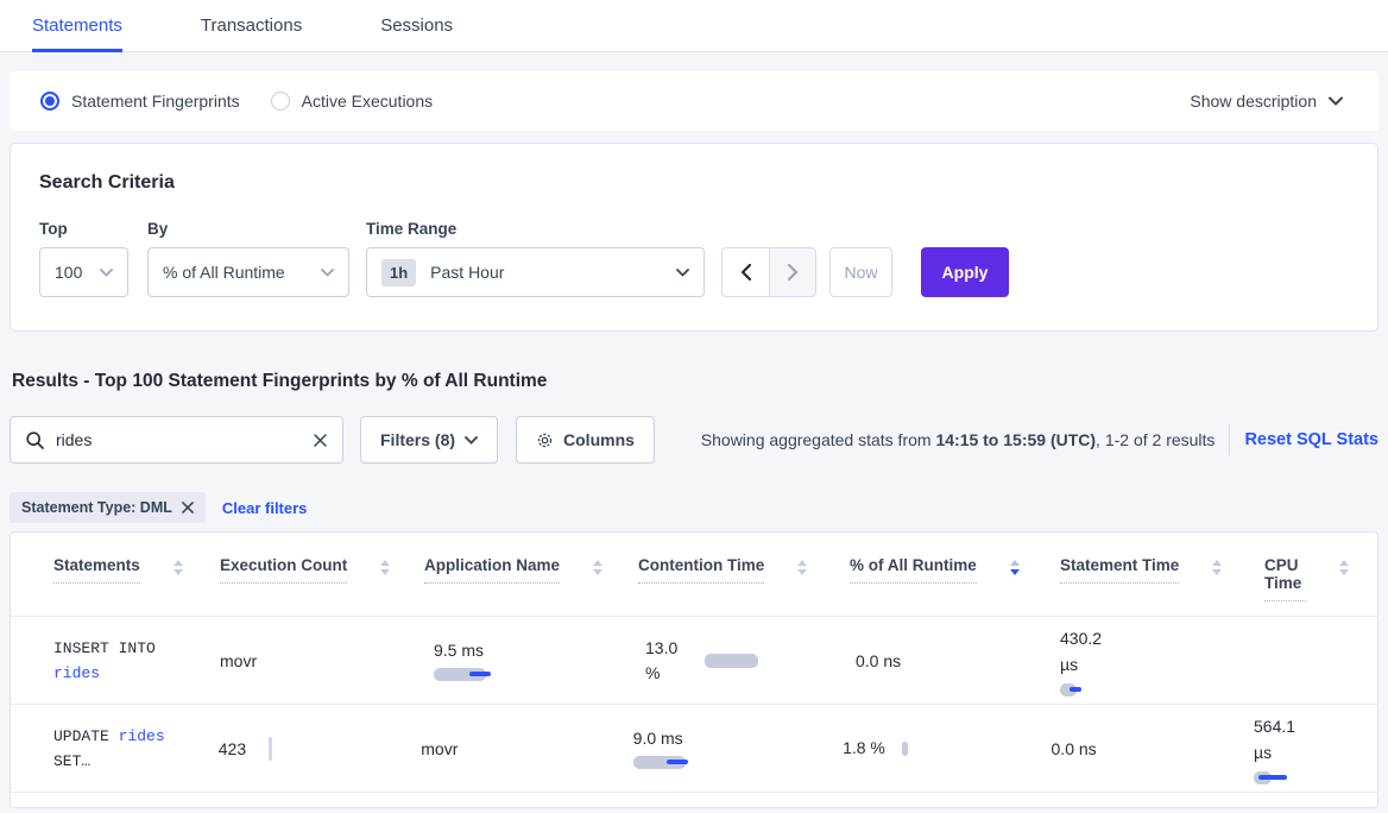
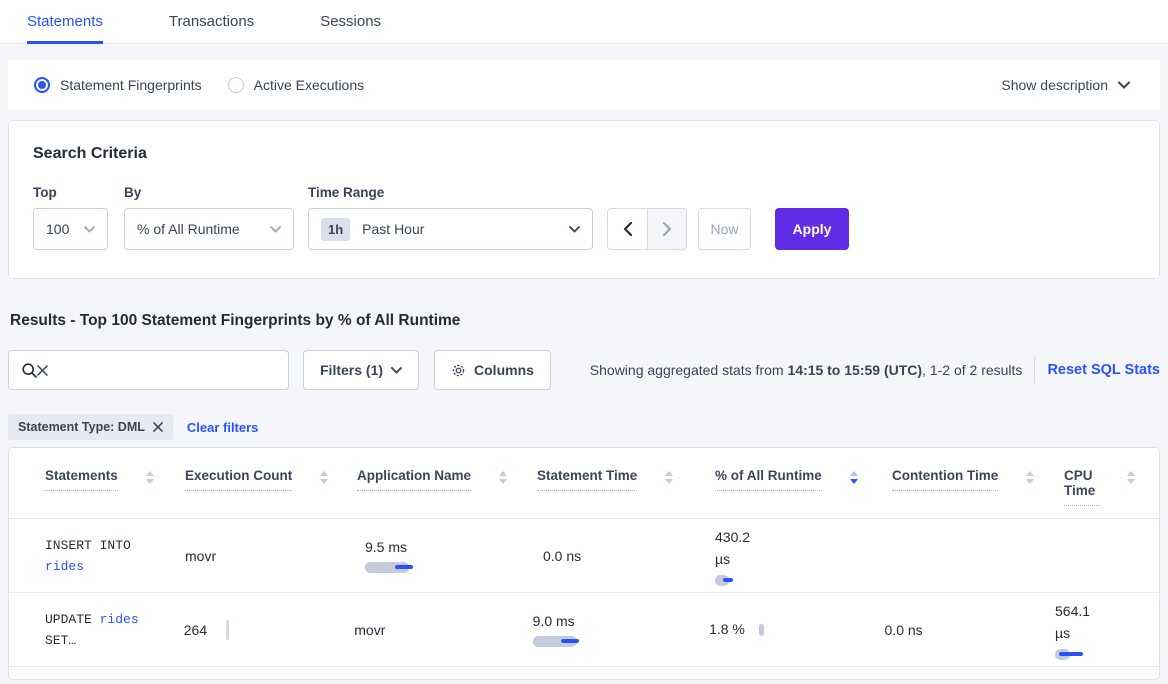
  Statements
  Transactions
  Sessions
  Statement Fingerprints
  Active Executions
  Show description
  Search Criteria
  Top
  100
  By
  % of All Runtime
  Time Range
  1h
  Past Hour
  Now
  Apply
  Results - Top 100 Statement Fingerprints by % of All Runtime
- rides
- Filters (8)
+ Filters (1)
  Columns
  Showing aggregated stats from 14:15 to 15:59 (UTC), 1-2 of 2 results
  Reset SQL Stats
  Statement Type: DML
  Clear filters
  Statements
  Execution Count
  Application Name
- Contention Time
+ Statement Time
  % of All Runtime
- Statement Time
+ Contention Time
  CPU Time
  INSERT INTO rides
  movr
  9.5 ms
- 13.0 %
  0.0 ns
  430.2 µs
  UPDATE rides SET…
- 423
+ 264
  movr
  9.0 ms
  1.8 %
  0.0 ns
  564.1 µs
